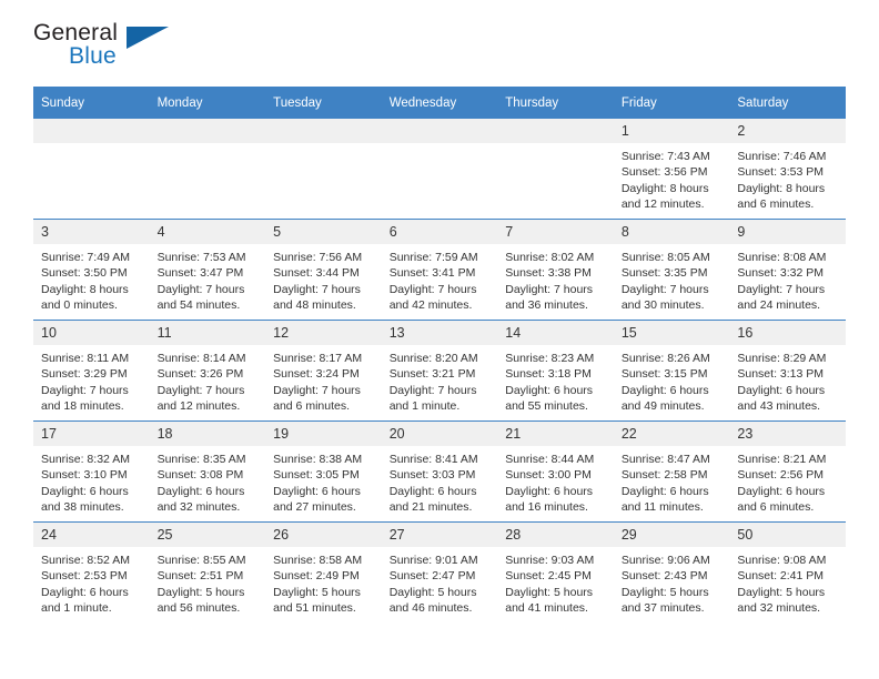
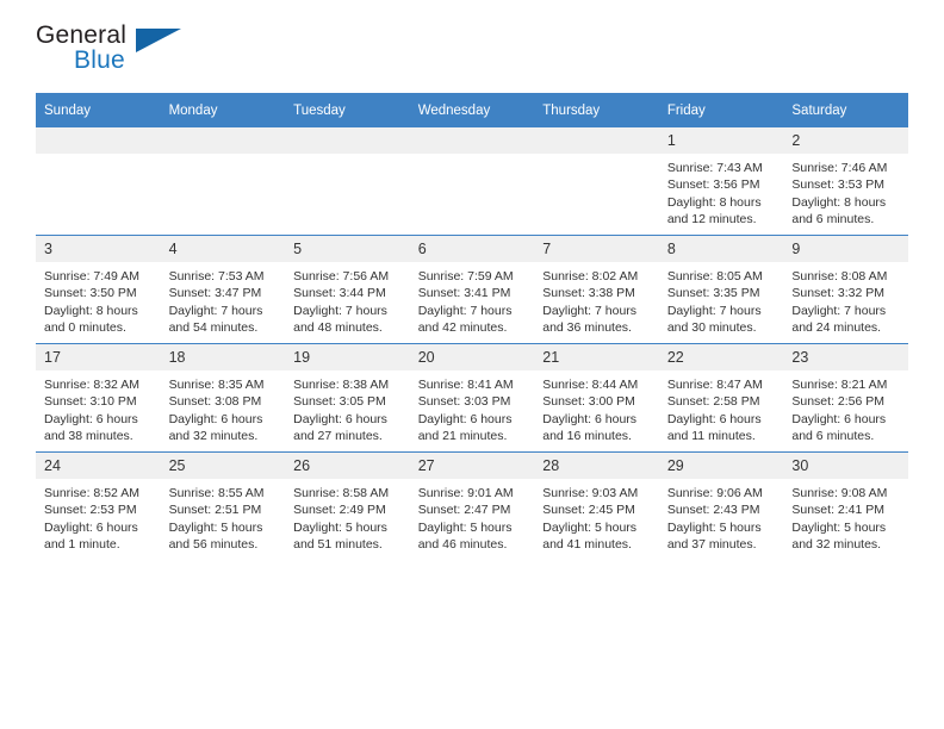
  General
  Blue
  Sunday	Monday	Tuesday	Wednesday	Thursday	Friday	Saturday
  					1Sunrise: 7:43 AMSunset: 3:56 PMDaylight: 8 hoursand 12 minutes.	2Sunrise: 7:46 AMSunset: 3:53 PMDaylight: 8 hoursand 6 minutes.
  3Sunrise: 7:49 AMSunset: 3:50 PMDaylight: 8 hoursand 0 minutes.	4Sunrise: 7:53 AMSunset: 3:47 PMDaylight: 7 hoursand 54 minutes.	5Sunrise: 7:56 AMSunset: 3:44 PMDaylight: 7 hoursand 48 minutes.	6Sunrise: 7:59 AMSunset: 3:41 PMDaylight: 7 hoursand 42 minutes.	7Sunrise: 8:02 AMSunset: 3:38 PMDaylight: 7 hoursand 36 minutes.	8Sunrise: 8:05 AMSunset: 3:35 PMDaylight: 7 hoursand 30 minutes.	9Sunrise: 8:08 AMSunset: 3:32 PMDaylight: 7 hoursand 24 minutes.
- 10Sunrise: 8:11 AMSunset: 3:29 PMDaylight: 7 hoursand 18 minutes.	11Sunrise: 8:14 AMSunset: 3:26 PMDaylight: 7 hoursand 12 minutes.	12Sunrise: 8:17 AMSunset: 3:24 PMDaylight: 7 hoursand 6 minutes.	13Sunrise: 8:20 AMSunset: 3:21 PMDaylight: 7 hoursand 1 minute.	14Sunrise: 8:23 AMSunset: 3:18 PMDaylight: 6 hoursand 55 minutes.	15Sunrise: 8:26 AMSunset: 3:15 PMDaylight: 6 hoursand 49 minutes.	16Sunrise: 8:29 AMSunset: 3:13 PMDaylight: 6 hoursand 43 minutes.
  17Sunrise: 8:32 AMSunset: 3:10 PMDaylight: 6 hoursand 38 minutes.	18Sunrise: 8:35 AMSunset: 3:08 PMDaylight: 6 hoursand 32 minutes.	19Sunrise: 8:38 AMSunset: 3:05 PMDaylight: 6 hoursand 27 minutes.	20Sunrise: 8:41 AMSunset: 3:03 PMDaylight: 6 hoursand 21 minutes.	21Sunrise: 8:44 AMSunset: 3:00 PMDaylight: 6 hoursand 16 minutes.	22Sunrise: 8:47 AMSunset: 2:58 PMDaylight: 6 hoursand 11 minutes.	23Sunrise: 8:21 AMSunset: 2:56 PMDaylight: 6 hoursand 6 minutes.
- 24Sunrise: 8:52 AMSunset: 2:53 PMDaylight: 6 hoursand 1 minute.	25Sunrise: 8:55 AMSunset: 2:51 PMDaylight: 5 hoursand 56 minutes.	26Sunrise: 8:58 AMSunset: 2:49 PMDaylight: 5 hoursand 51 minutes.	27Sunrise: 9:01 AMSunset: 2:47 PMDaylight: 5 hoursand 46 minutes.	28Sunrise: 9:03 AMSunset: 2:45 PMDaylight: 5 hoursand 41 minutes.	29Sunrise: 9:06 AMSunset: 2:43 PMDaylight: 5 hoursand 37 minutes.	50Sunrise: 9:08 AMSunset: 2:41 PMDaylight: 5 hoursand 32 minutes.
+ 24Sunrise: 8:52 AMSunset: 2:53 PMDaylight: 6 hoursand 1 minute.	25Sunrise: 8:55 AMSunset: 2:51 PMDaylight: 5 hoursand 56 minutes.	26Sunrise: 8:58 AMSunset: 2:49 PMDaylight: 5 hoursand 51 minutes.	27Sunrise: 9:01 AMSunset: 2:47 PMDaylight: 5 hoursand 46 minutes.	28Sunrise: 9:03 AMSunset: 2:45 PMDaylight: 5 hoursand 41 minutes.	29Sunrise: 9:06 AMSunset: 2:43 PMDaylight: 5 hoursand 37 minutes.	30Sunrise: 9:08 AMSunset: 2:41 PMDaylight: 5 hoursand 32 minutes.
